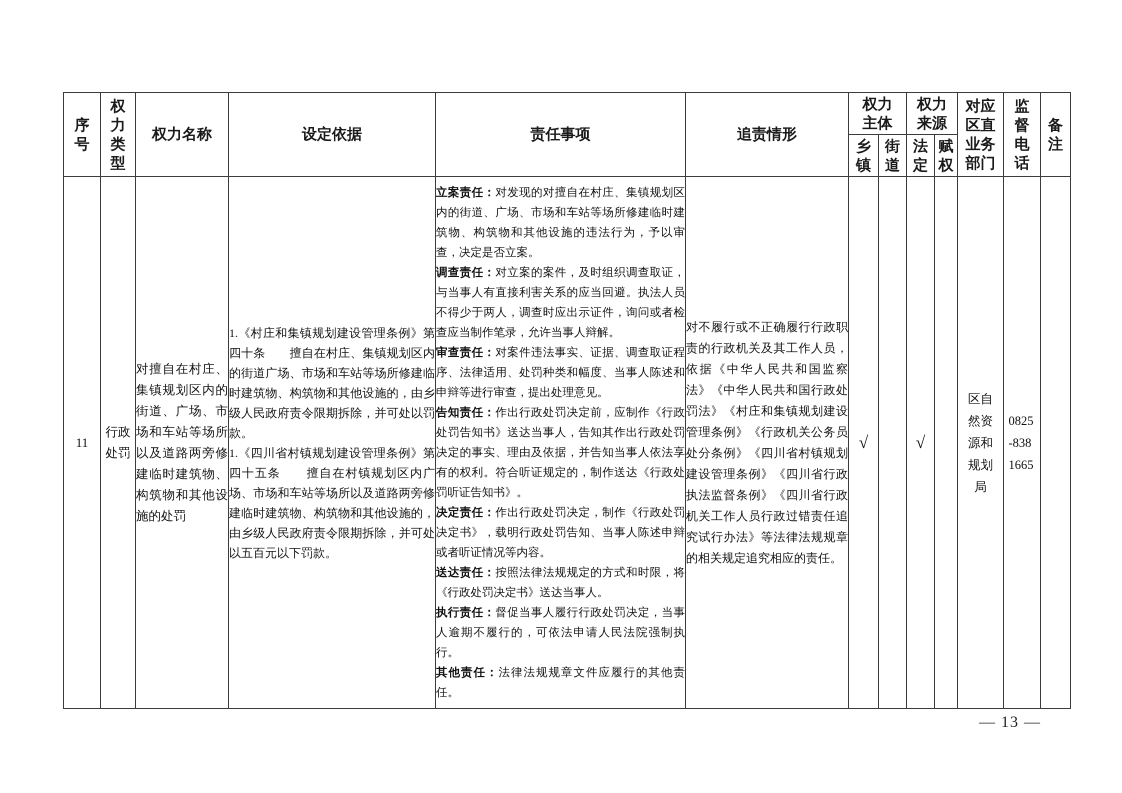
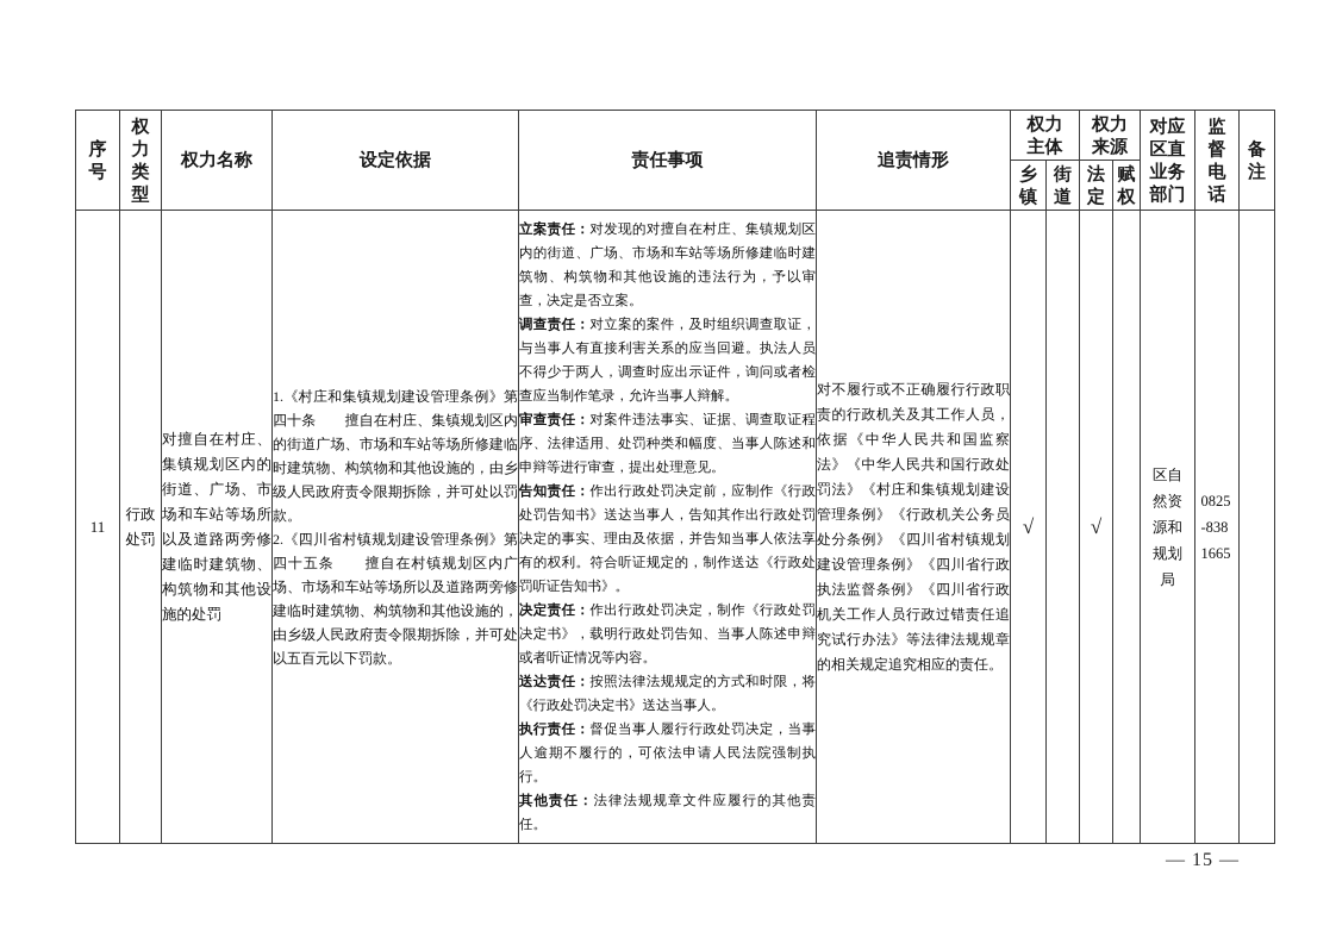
  序号	权力类型	权力名称	设定依据	责任事项	追责情形	权力主体	权力来源	对应区直业务部门	监督电话	备注
  乡镇	街道	法定	赋权
- 11	行政处罚	对擅自在村庄、集镇规划区内的街道、广场、市场和车站等场所以及道路两旁修建临时建筑物、构筑物和其他设施的处罚	1.《村庄和集镇规划建设管理条例》第四十条 擅自在村庄、集镇规划区内的街道广场、市场和车站等场所修建临时建筑物、构筑物和其他设施的，由乡级人民政府责令限期拆除，并可处以罚款。 1.《四川省村镇规划建设管理条例》第四十五条 擅自在村镇规划区内广场、市场和车站等场所以及道路两旁修建临时建筑物、构筑物和其他设施的，由乡级人民政府责令限期拆除，并可处以五百元以下罚款。	立案责任：对发现的对擅自在村庄、集镇规划区内的街道、广场、市场和车站等场所修建临时建筑物、构筑物和其他设施的违法行为，予以审查，决定是否立案。 调查责任：对立案的案件，及时组织调查取证，与当事人有直接利害关系的应当回避。执法人员不得少于两人，调查时应出示证件，询问或者检查应当制作笔录，允许当事人辩解。 审查责任：对案件违法事实、证据、调查取证程序、法律适用、处罚种类和幅度、当事人陈述和申辩等进行审查，提出处理意见。 告知责任：作出行政处罚决定前，应制作《行政处罚告知书》送达当事人，告知其作出行政处罚决定的事实、理由及依据，并告知当事人依法享有的权利。符合听证规定的，制作送达《行政处罚听证告知书》。 决定责任：作出行政处罚决定，制作《行政处罚决定书》，载明行政处罚告知、当事人陈述申辩或者听证情况等内容。 送达责任：按照法律法规规定的方式和时限，将《行政处罚决定书》送达当事人。 执行责任：督促当事人履行行政处罚决定，当事人逾期不履行的，可依法申请人民法院强制执行。 其他责任：法律法规规章文件应履行的其他责任。	对不履行或不正确履行行政职责的行政机关及其工作人员，依据《中华人民共和国监察法》《中华人民共和国行政处罚法》《村庄和集镇规划建设管理条例》《行政机关公务员处分条例》《四川省村镇规划建设管理条例》《四川省行政执法监督条例》《四川省行政机关工作人员行政过错责任追究试行办法》等法律法规规章的相关规定追究相应的责任。	√		√		区自然资源和规划局	0825-8381665
+ 11	行政处罚	对擅自在村庄、集镇规划区内的街道、广场、市场和车站等场所以及道路两旁修建临时建筑物、构筑物和其他设施的处罚	1.《村庄和集镇规划建设管理条例》第四十条 擅自在村庄、集镇规划区内的街道广场、市场和车站等场所修建临时建筑物、构筑物和其他设施的，由乡级人民政府责令限期拆除，并可处以罚款。 2.《四川省村镇规划建设管理条例》第四十五条 擅自在村镇规划区内广场、市场和车站等场所以及道路两旁修建临时建筑物、构筑物和其他设施的，由乡级人民政府责令限期拆除，并可处以五百元以下罚款。	立案责任：对发现的对擅自在村庄、集镇规划区内的街道、广场、市场和车站等场所修建临时建筑物、构筑物和其他设施的违法行为，予以审查，决定是否立案。 调查责任：对立案的案件，及时组织调查取证，与当事人有直接利害关系的应当回避。执法人员不得少于两人，调查时应出示证件，询问或者检查应当制作笔录，允许当事人辩解。 审查责任：对案件违法事实、证据、调查取证程序、法律适用、处罚种类和幅度、当事人陈述和申辩等进行审查，提出处理意见。 告知责任：作出行政处罚决定前，应制作《行政处罚告知书》送达当事人，告知其作出行政处罚决定的事实、理由及依据，并告知当事人依法享有的权利。符合听证规定的，制作送达《行政处罚听证告知书》。 决定责任：作出行政处罚决定，制作《行政处罚决定书》，载明行政处罚告知、当事人陈述申辩或者听证情况等内容。 送达责任：按照法律法规规定的方式和时限，将《行政处罚决定书》送达当事人。 执行责任：督促当事人履行行政处罚决定，当事人逾期不履行的，可依法申请人民法院强制执行。 其他责任：法律法规规章文件应履行的其他责任。	对不履行或不正确履行行政职责的行政机关及其工作人员，依据《中华人民共和国监察法》《中华人民共和国行政处罚法》《村庄和集镇规划建设管理条例》《行政机关公务员处分条例》《四川省村镇规划建设管理条例》《四川省行政执法监督条例》《四川省行政机关工作人员行政过错责任追究试行办法》等法律法规规章的相关规定追究相应的责任。	√		√		区自然资源和规划局	0825-8381665
- — 13 —
+ — 15 —
